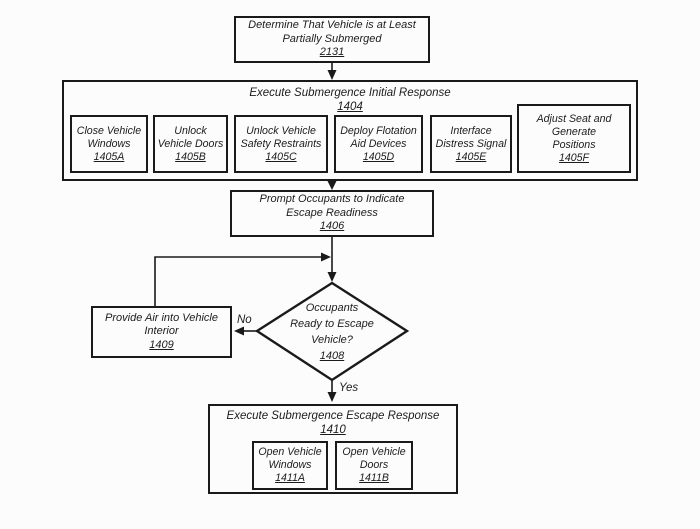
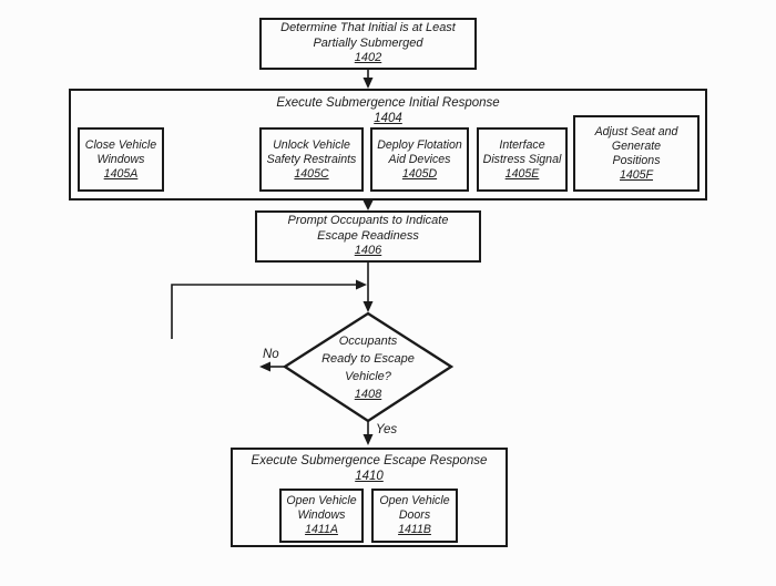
- Determine That Vehicle is at Least
+ Determine That Initial is at Least
  Partially Submerged
- 2131
+ 1402
  Execute Submergence Initial Response
  1404
  Close Vehicle
  Windows
  1405A
- Unlock
- Vehicle Doors
- 1405B
  Unlock Vehicle
  Safety Restraints
  1405C
  Deploy Flotation
  Aid Devices
  1405D
  Interface
  Distress Signal
  1405E
  Adjust Seat and
  Generate
  Positions
  1405F
  Prompt Occupants to Indicate
  Escape Readiness
  1406
  Occupants
  Ready to Escape
  Vehicle?
  1408
- Provide Air into Vehicle
- Interior
- 1409
  Execute Submergence Escape Response
  1410
  Open Vehicle
  Windows
  1411A
  Open Vehicle
  Doors
  1411B
  No
  Yes
